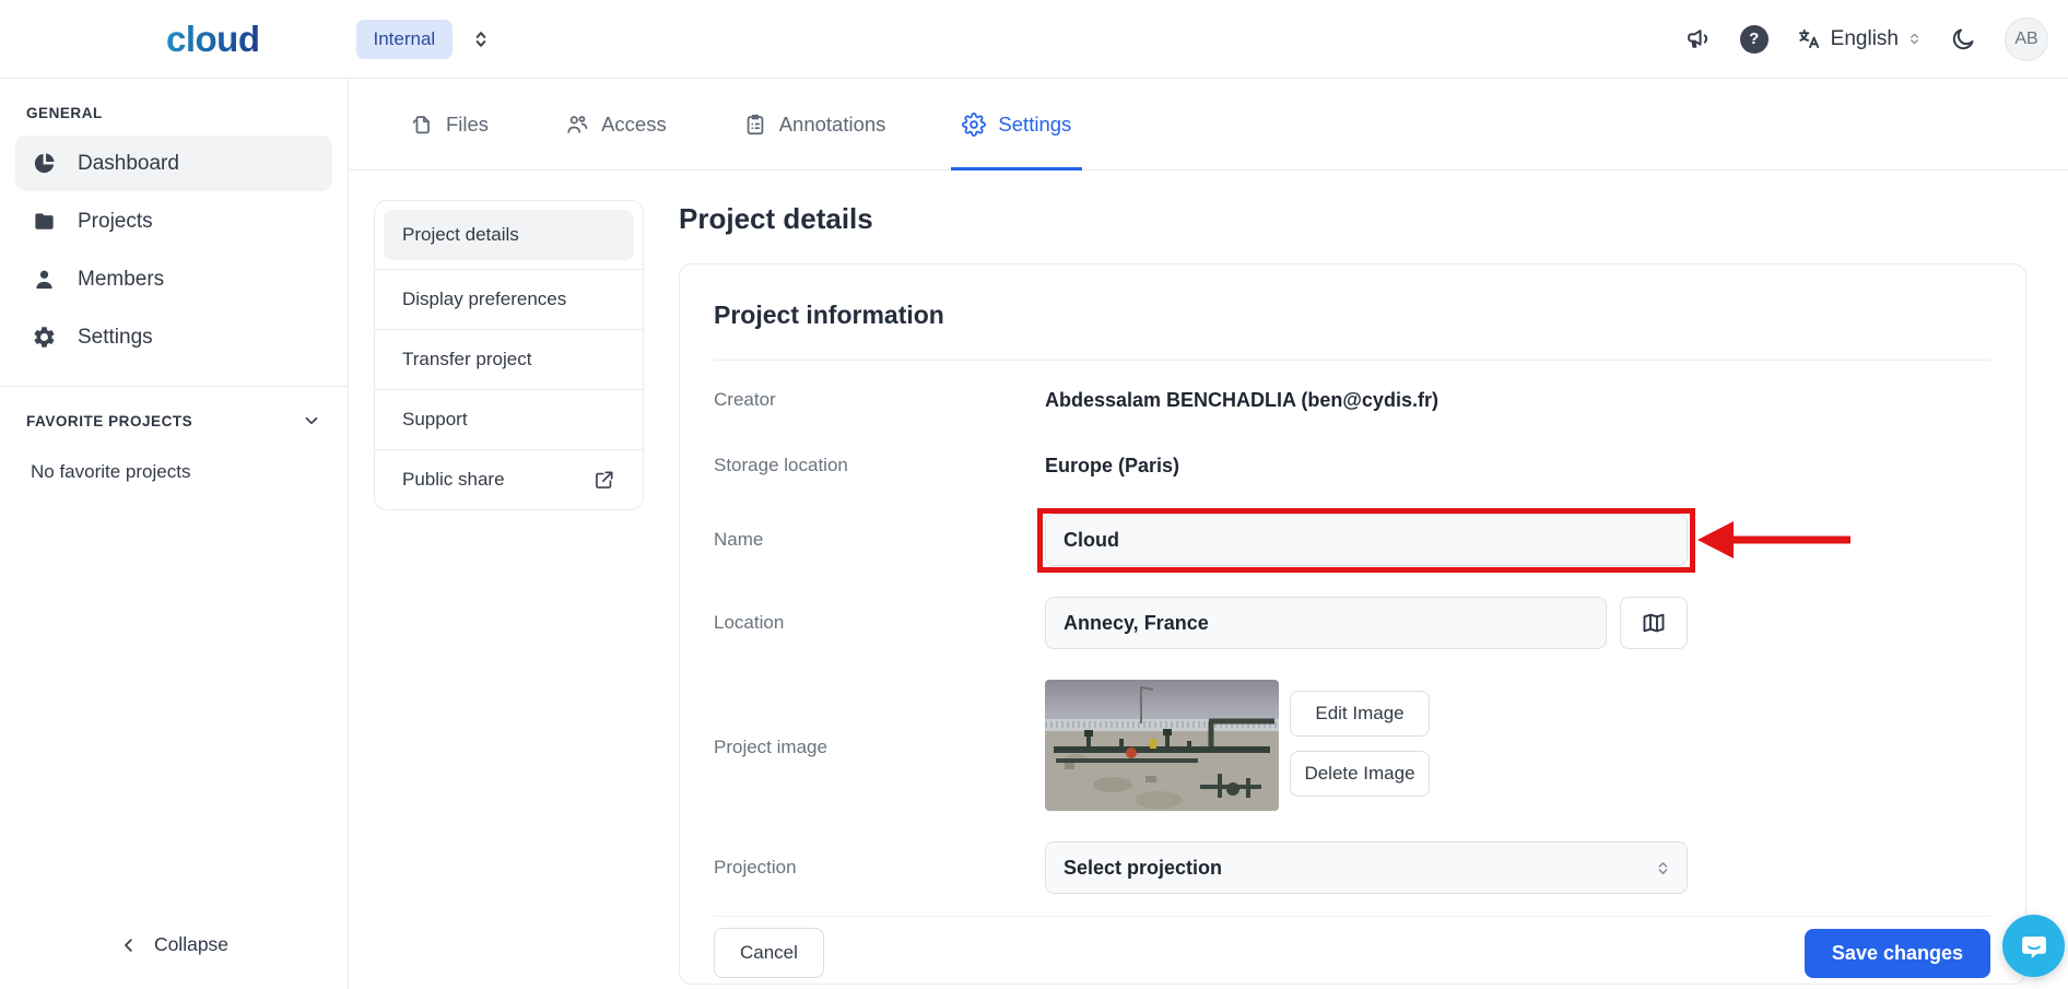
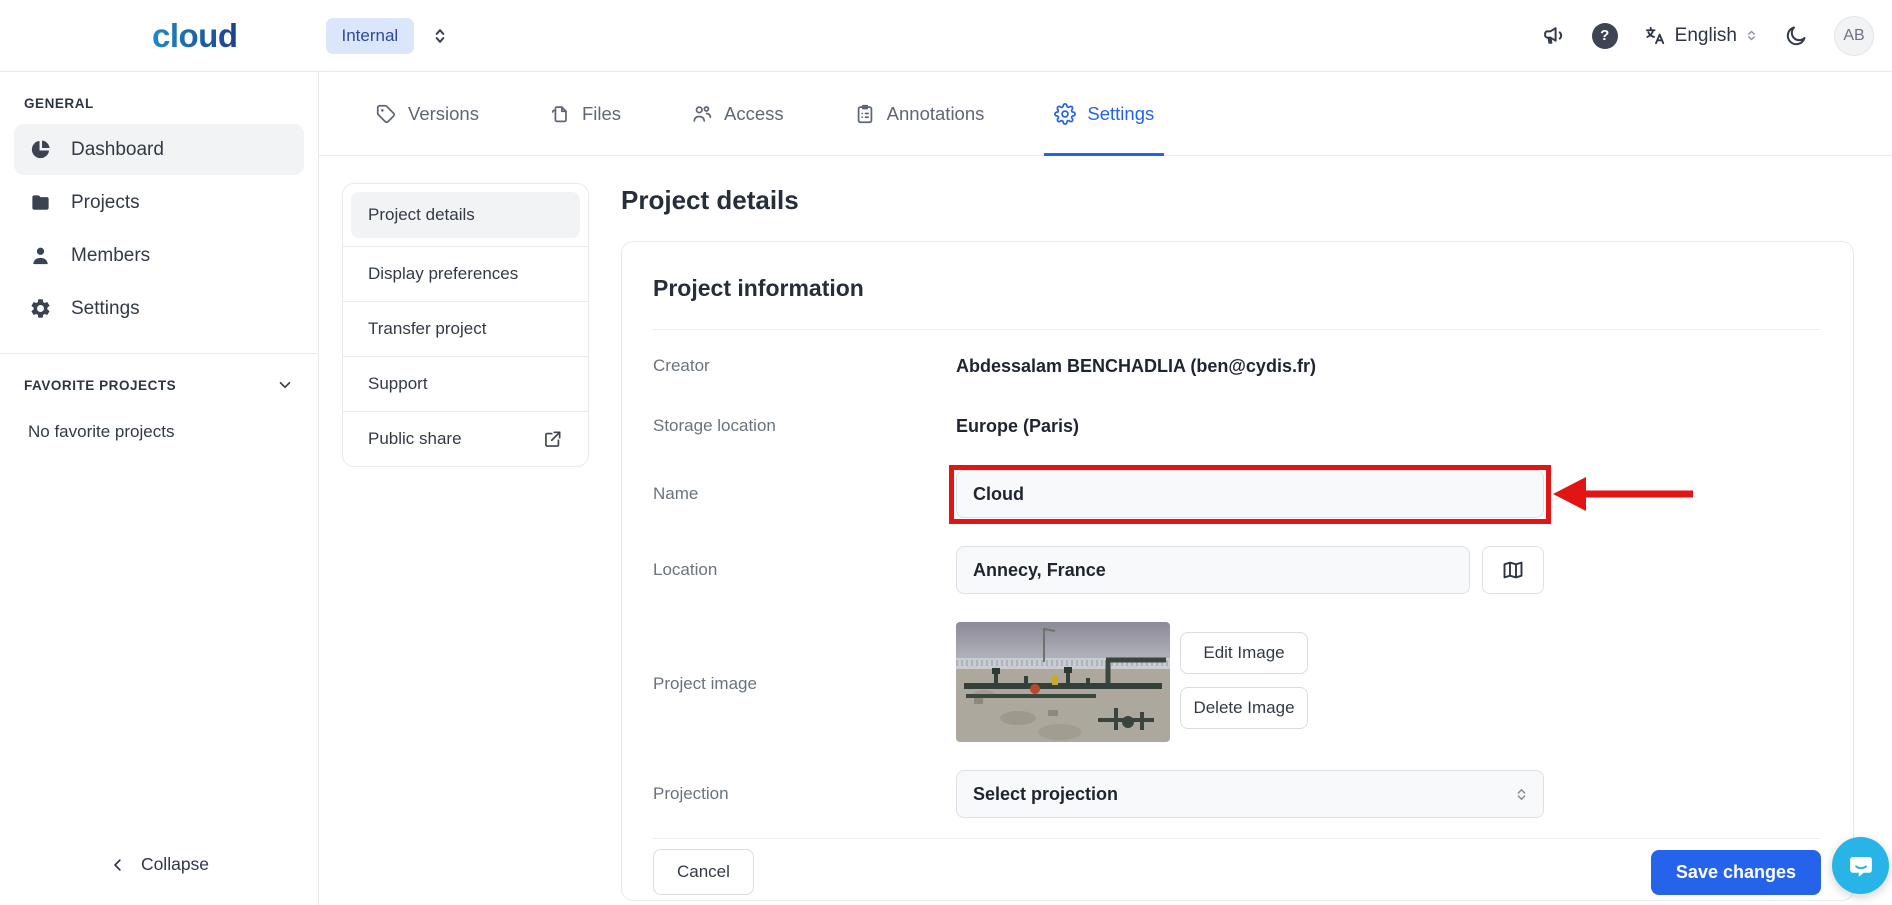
  cloud
  Internal
  ?
  English
  AB
  GENERAL
  Dashboard
  Projects
  Members
  Settings
  FAVORITE PROJECTS
  No favorite projects
  Collapse
+ Versions
  Files
  Access
  Annotations
  Settings
  Project details
  Display preferences
  Transfer project
  Support
  Public share
  Project details
  Project information
  Creator
  Abdessalam BENCHADLIA (ben@cydis.fr)
  Storage location
  Europe (Paris)
  Name
  Cloud
  Location
  Annecy, France
  Project image
  Edit Image
  Delete Image
  Projection
  Select projection
  Cancel
  Save changes
